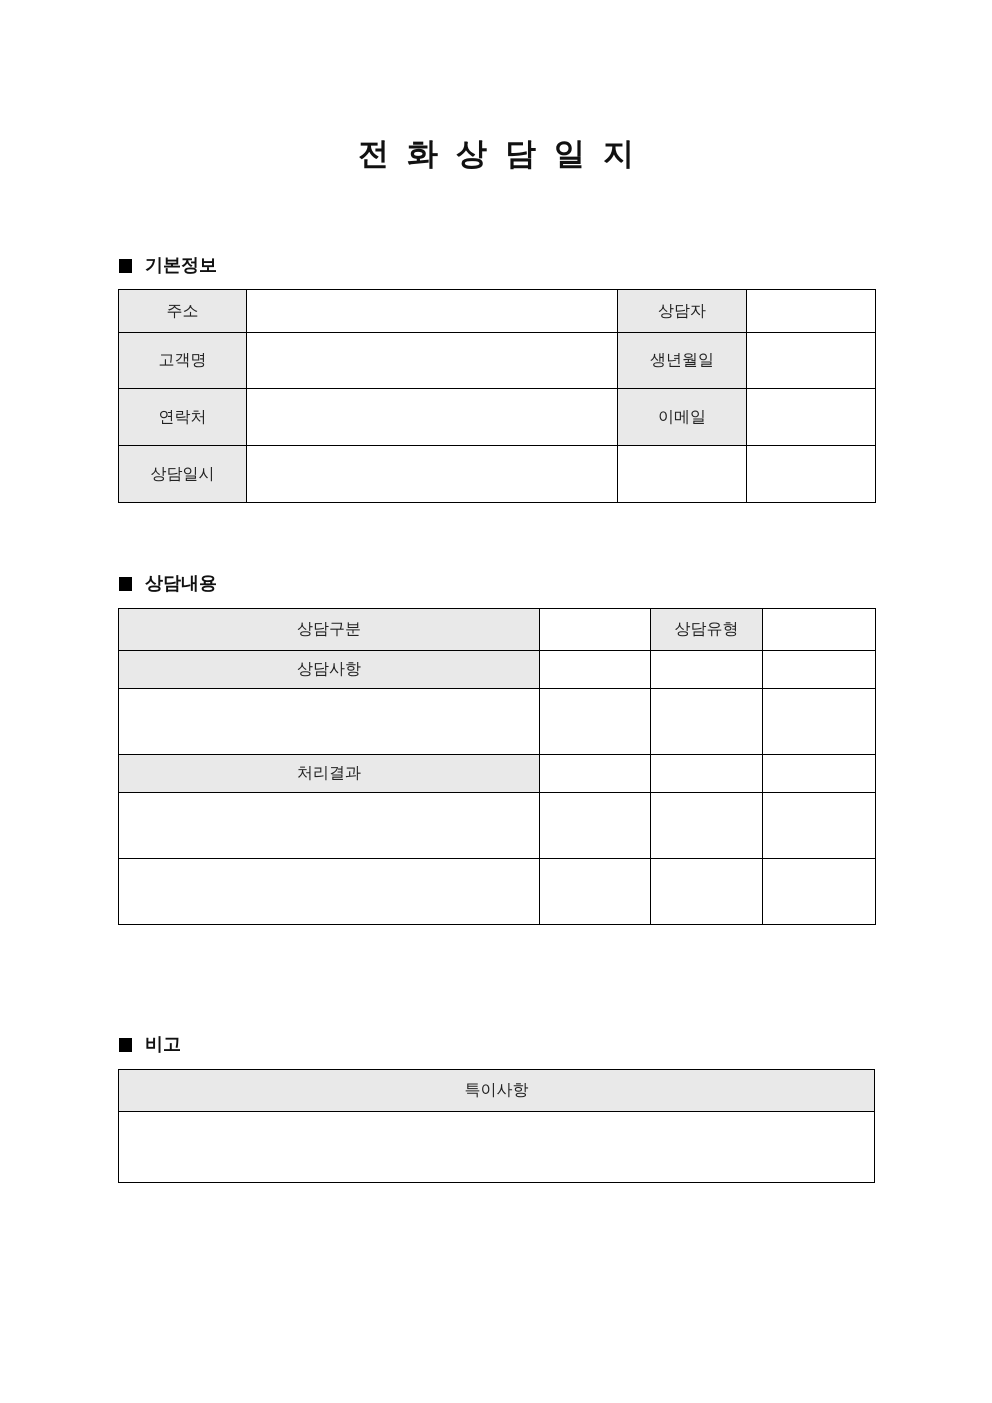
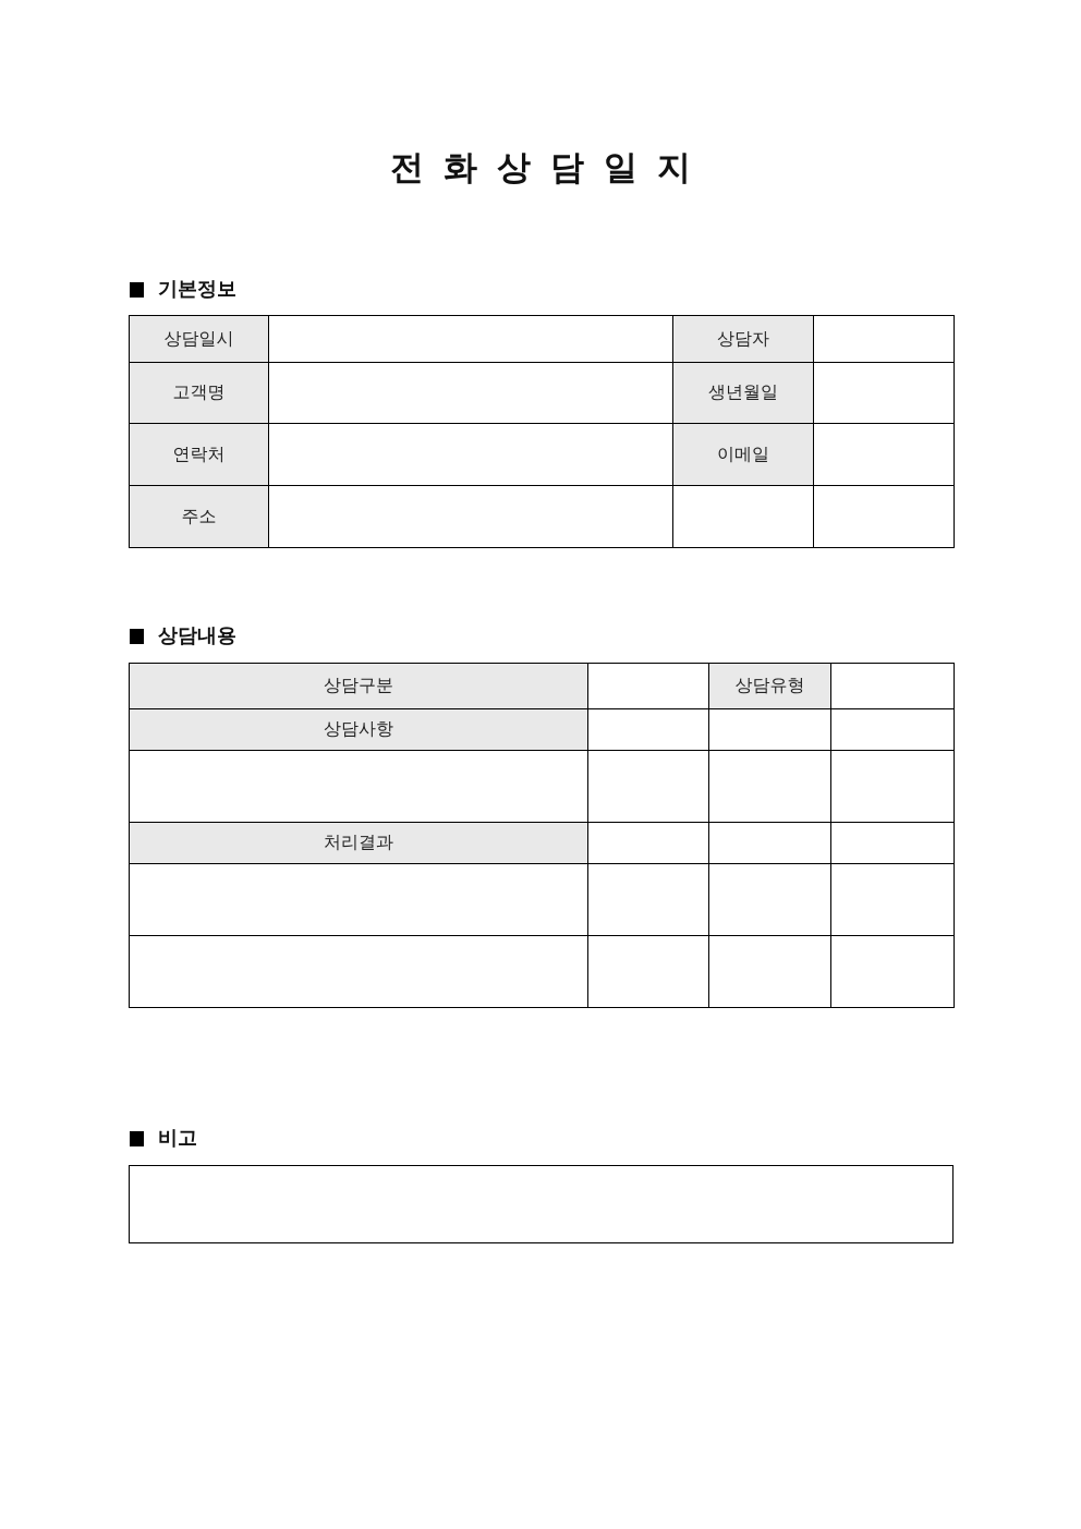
  전 화 상 담 일 지
  기본정보
- 주소		상담자
+ 상담일시		상담자
  고객명		생년월일
  연락처		이메일
- 상담일시
+ 주소
  상담내용
  상담구분		상담유형
  상담사항
  처리결과
  비고
- 특이사항
